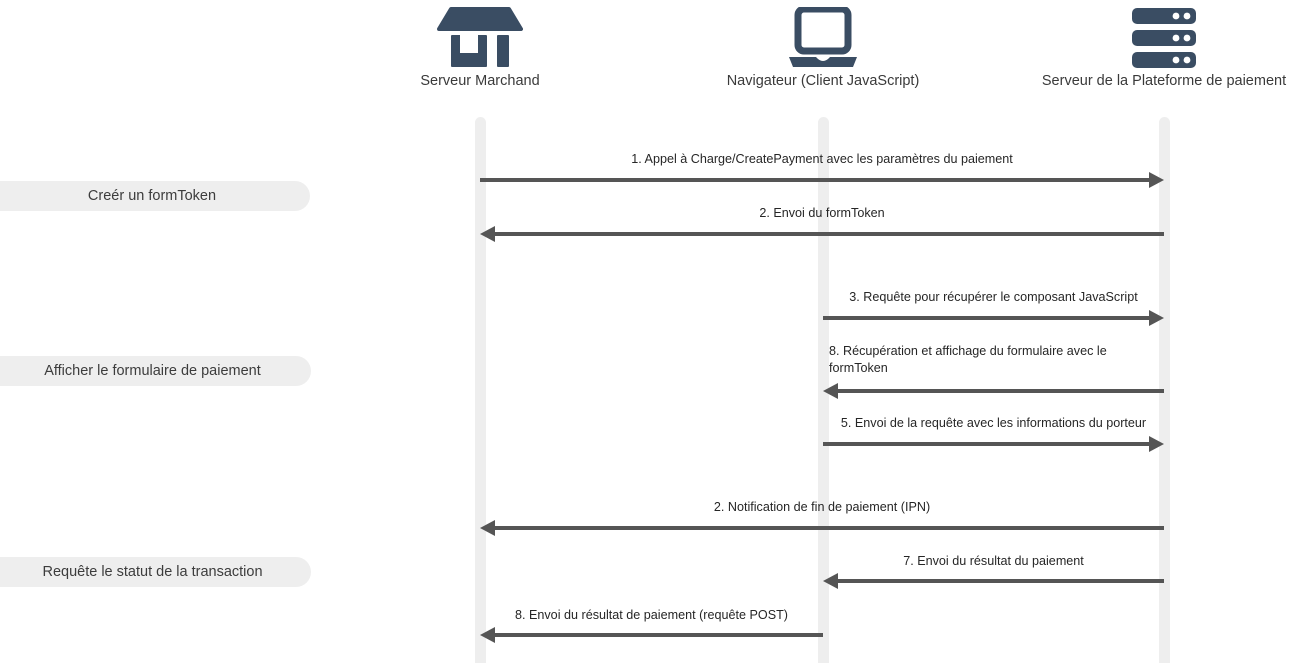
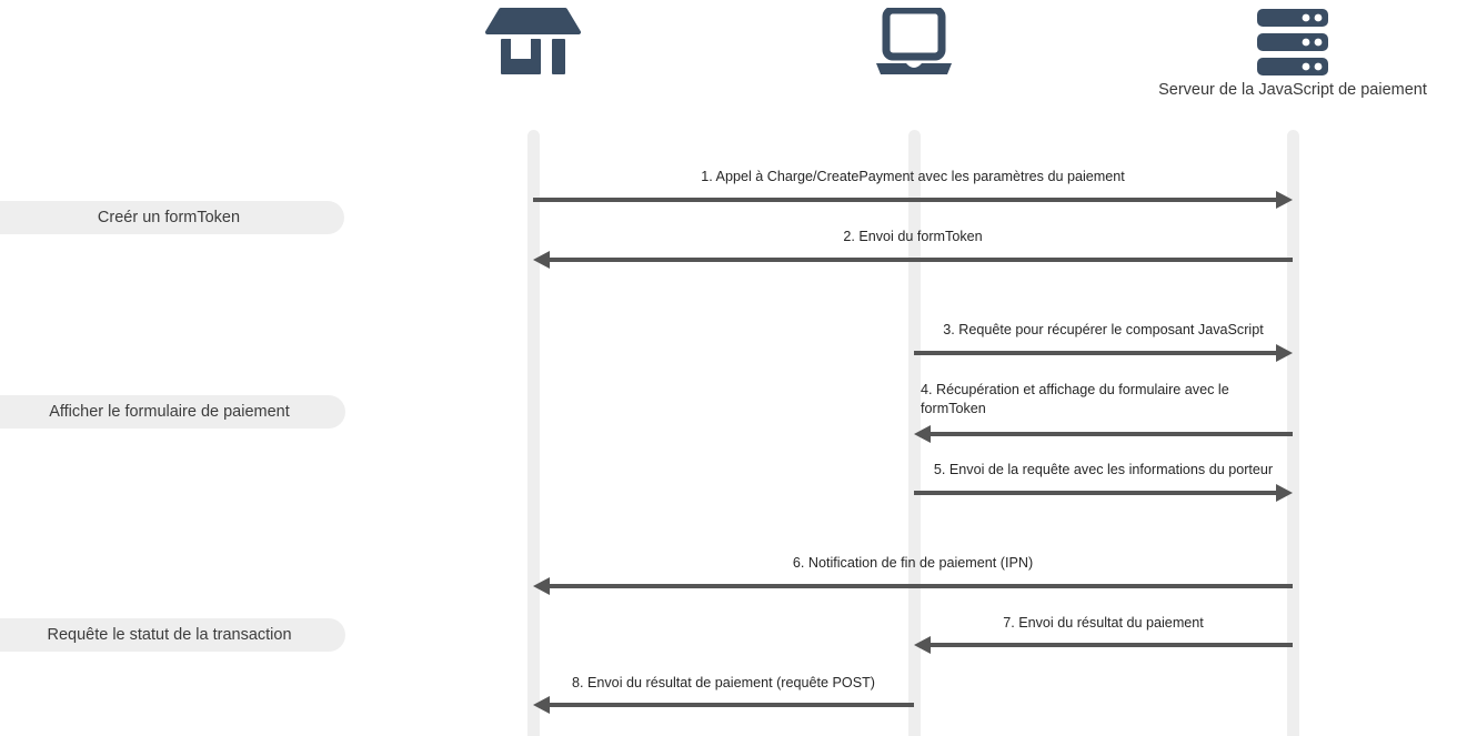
- Serveur Marchand
- Navigateur (Client JavaScript)
- Serveur de la Plateforme de paiement
+ Serveur de la JavaScript de paiement
  Creér un formToken
  Afficher le formulaire de paiement
  Requête le statut de la transaction
  1. Appel à Charge/CreatePayment avec les paramètres du paiement
  2. Envoi du formToken
  3. Requête pour récupérer le composant JavaScript
- 8. Récupération et affichage du formulaire avec le formToken
+ 4. Récupération et affichage du formulaire avec le formToken
  5. Envoi de la requête avec les informations du porteur
- 2. Notification de fin de paiement (IPN)
+ 6. Notification de fin de paiement (IPN)
  7. Envoi du résultat du paiement
  8. Envoi du résultat de paiement (requête POST)
